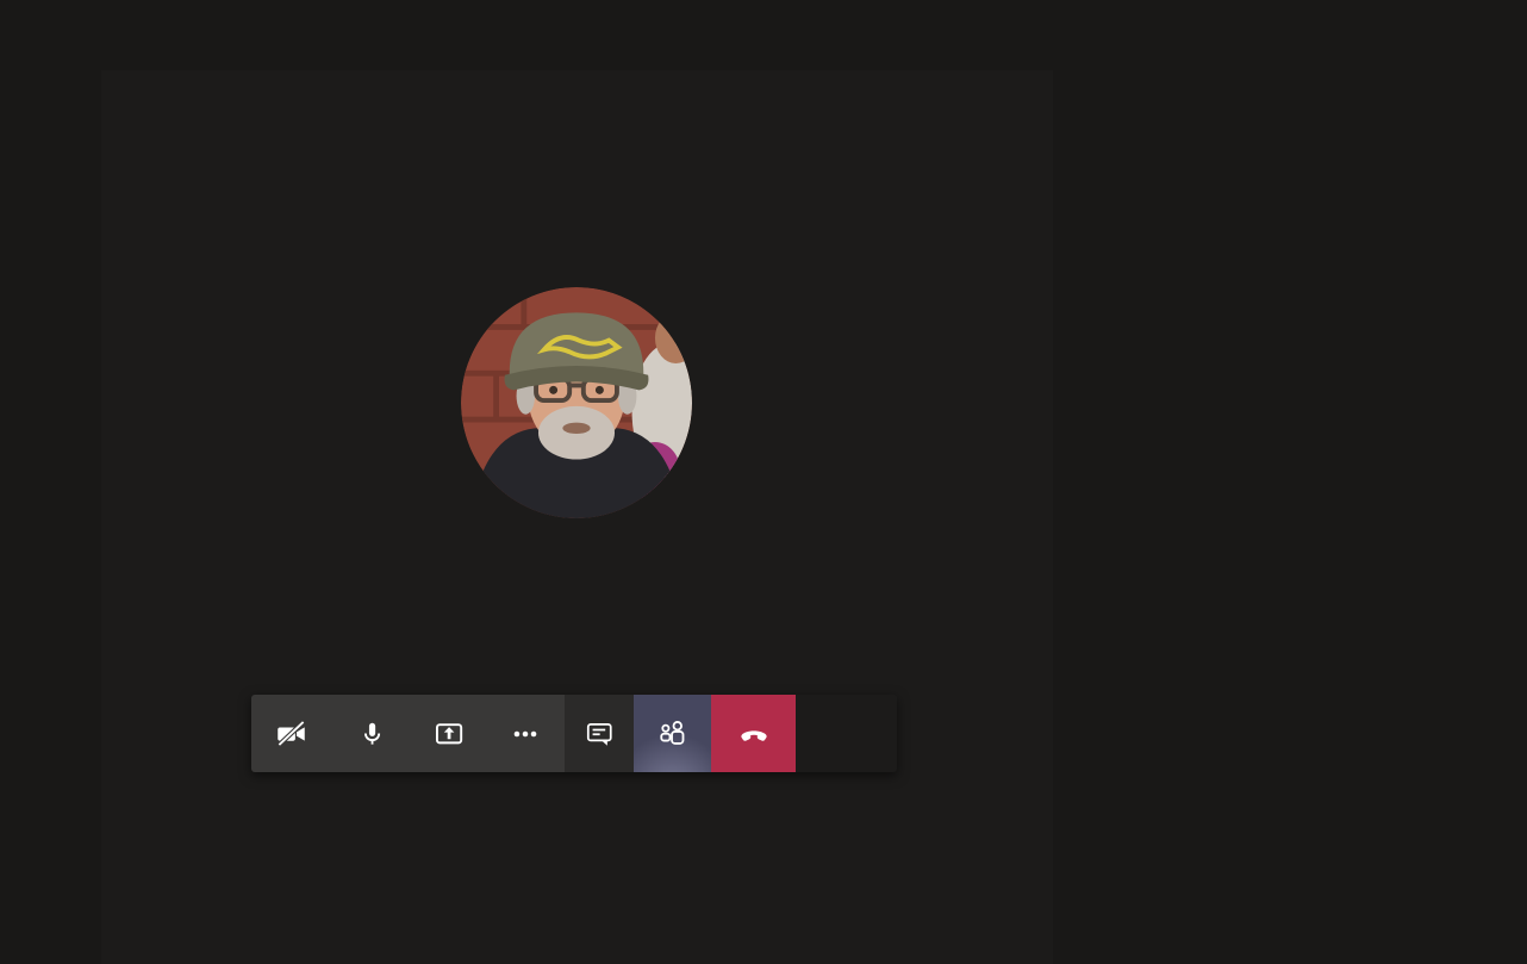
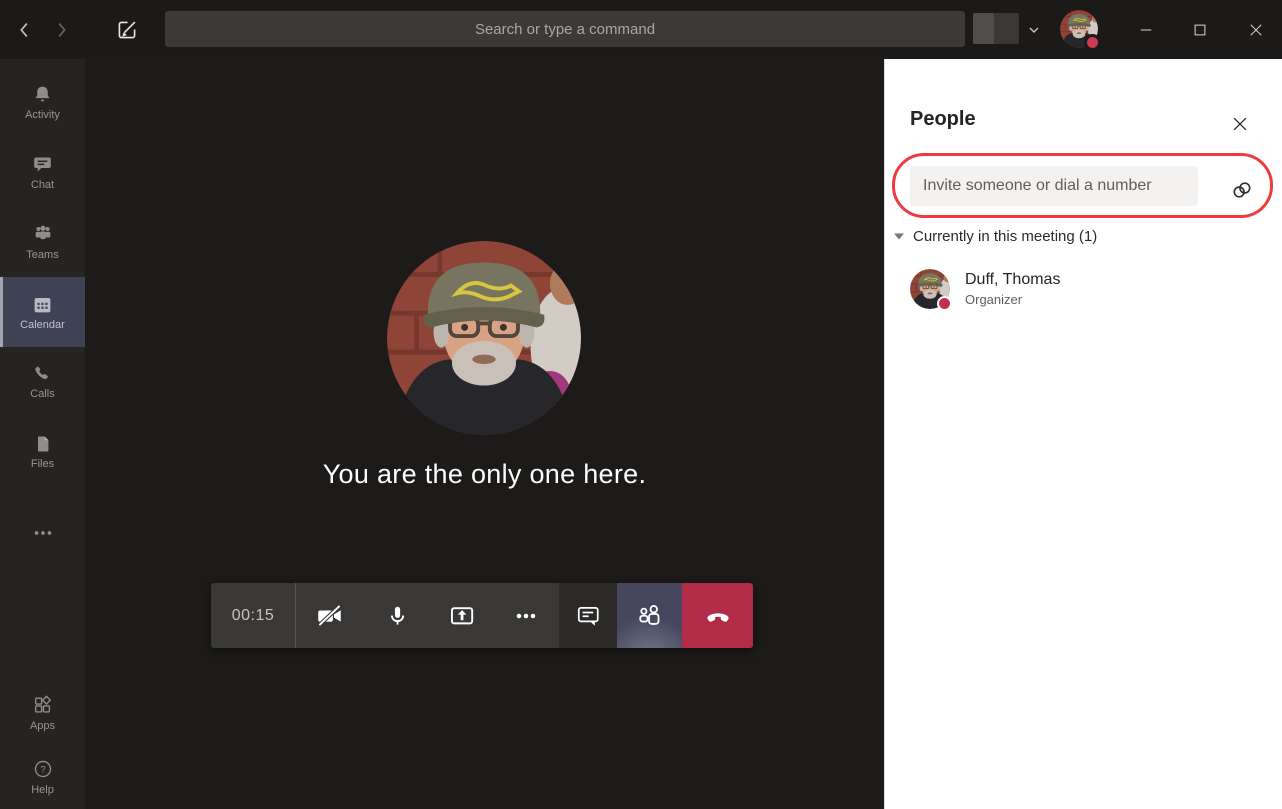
+ Search or type a command
+ Activity
+ Chat
+ Teams
+ Calendar
+ Calls
+ Files
+ Apps
+ ?
+ Help
+ You are the only one here.
+ 00:15
+ People
+ Invite someone or dial a number
+ Currently in this meeting (1)
+ Duff, Thomas
+ Organizer
